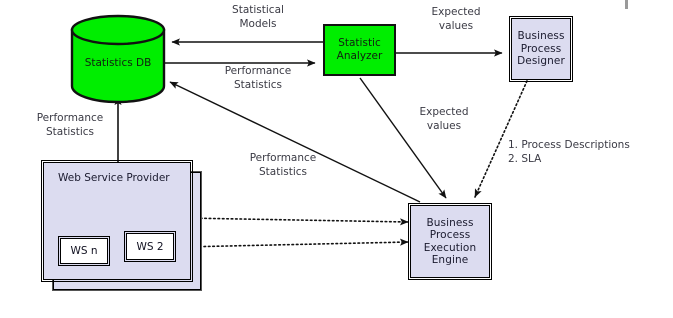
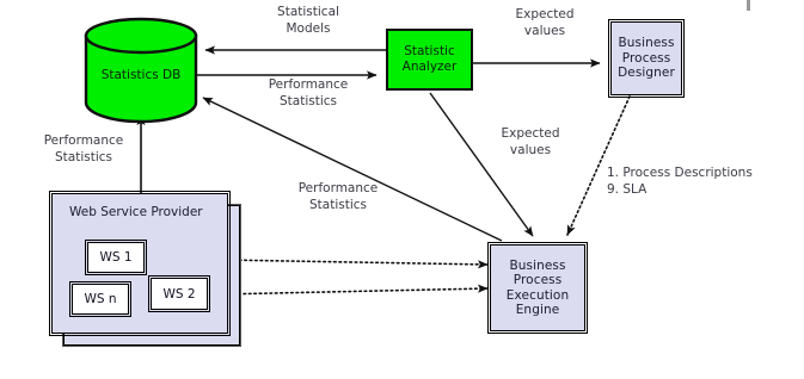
  Statistics DB
  Statistic
  Analyzer
  Business
  Process
  Designer
  Business
  Process
  Execution
  Engine
  Web Service Provider
+ WS 1
  WS n
  WS 2
  Statistical
  Models
  Performance
  Statistics
  Expected
  values
  Expected
  values
  Performance
  Statistics
  Performance
  Statistics
  1. Process Descriptions
- 2. SLA
+ 9. SLA
